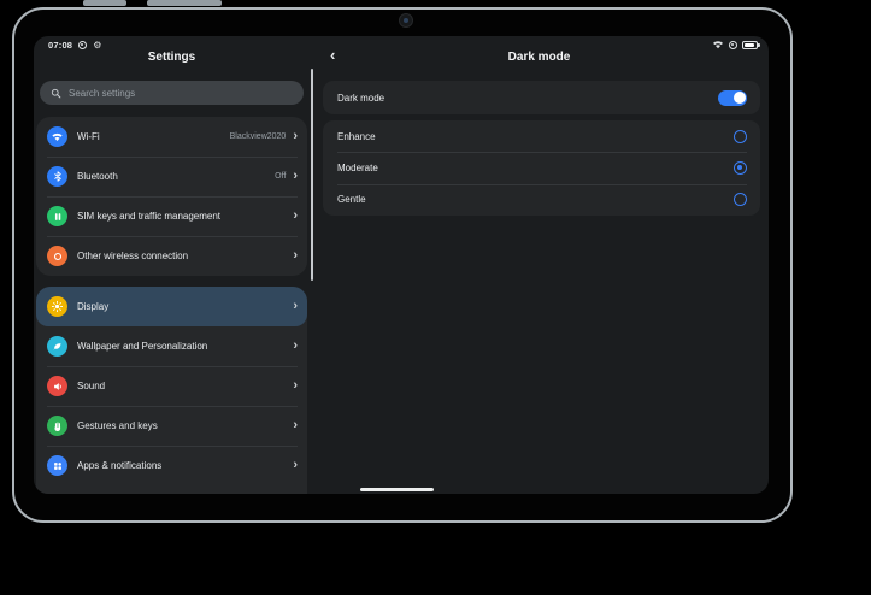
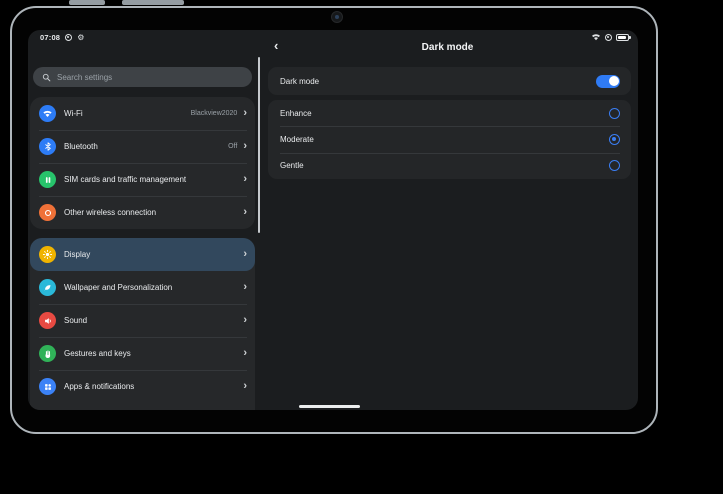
  07:08
  ⚙
- Settings
  Search settings
  Wi-Fi
  ›
  Bluetooth
  ›
- SIM keys and traffic management
+ SIM cards and traffic management
  ›
  Other wireless connection
  ›
  Display
  ›
  Wallpaper and Personalization
  ›
  Sound
  ›
  Gestures and keys
  ›
  Apps & notifications
  ›
  ‹
  Dark mode
  Dark mode
  Enhance
  Moderate
  Gentle
